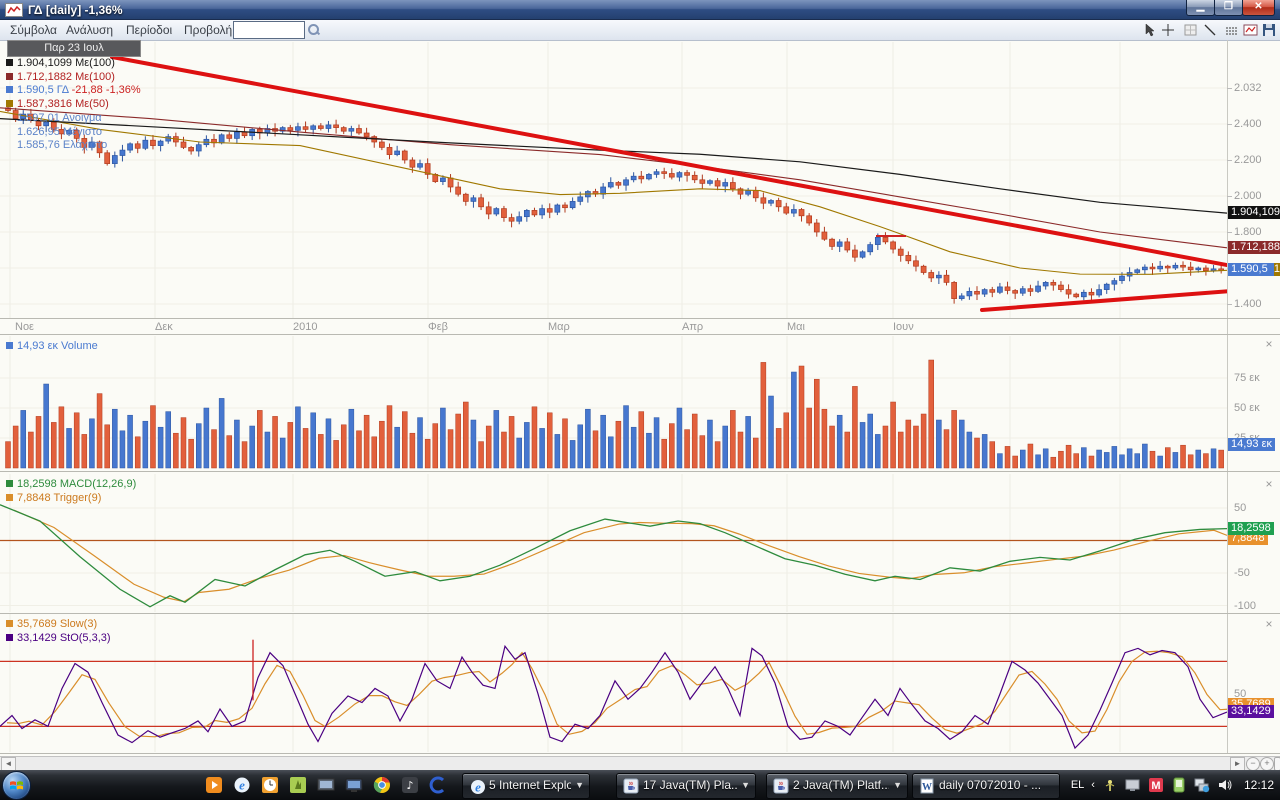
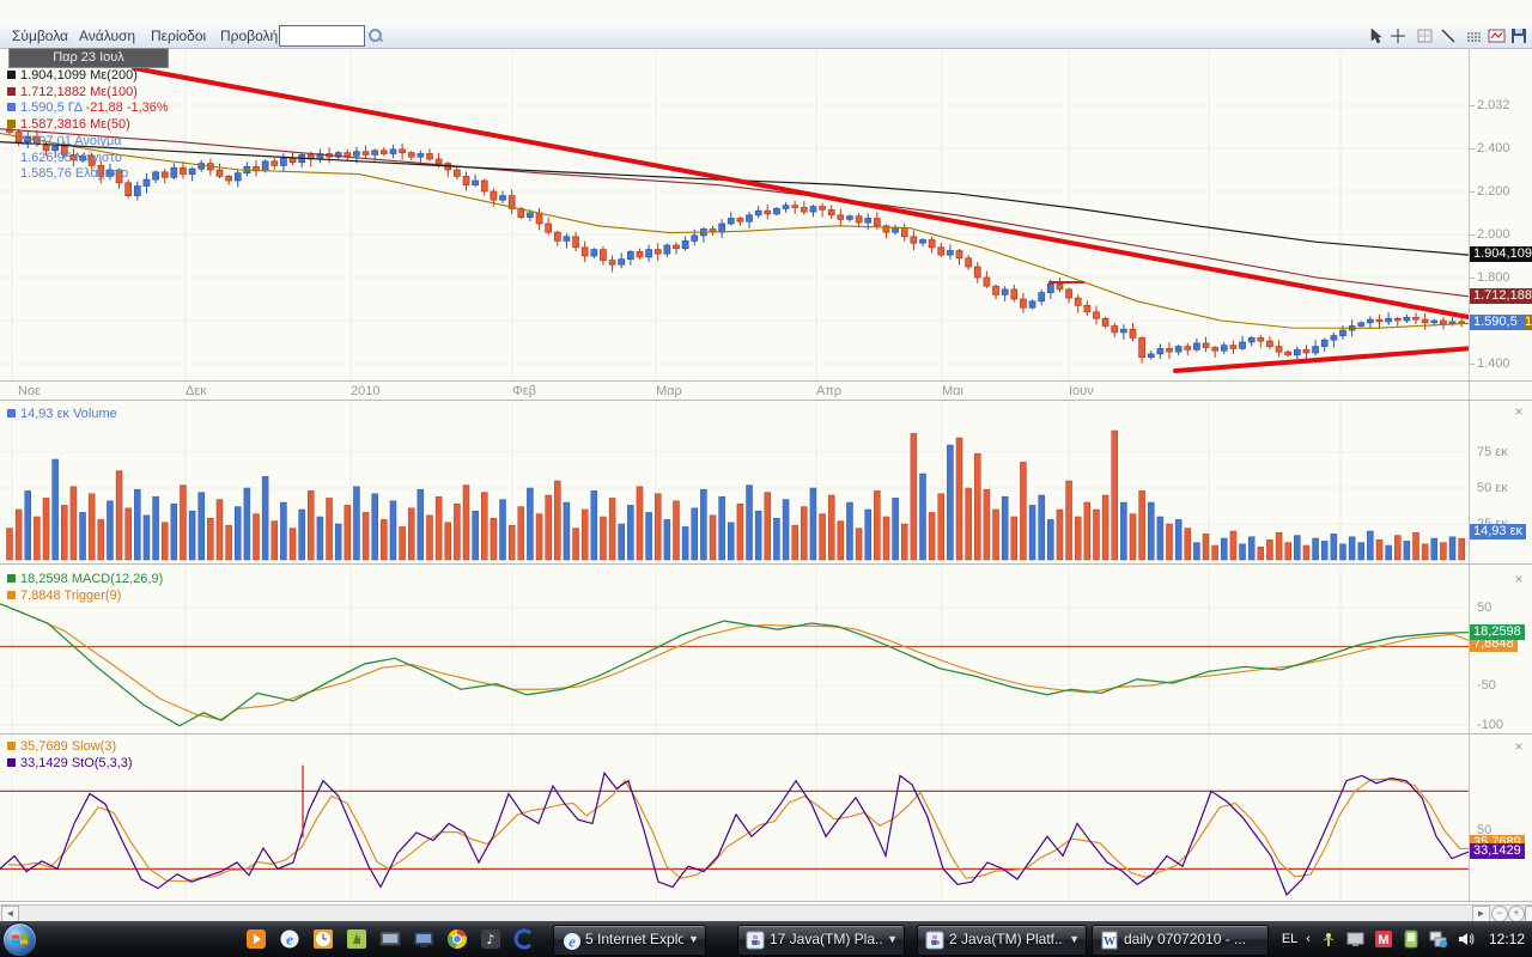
- ΓΔ [daily] -1,36%
- ▁
- ❐
- ✕
  Σύμβολα
  Ανάλυση
  Περίοδοι
  Προβολή
  Παρ 23 Ιουλ
- 1.904,1099 Με(100)
+ 1.904,1099 Με(200)
  1.712,1882 Με(100)
  1.590,5 ΓΔ -21,88 -1,36%
  1.587,3816 Με(50)
  1.597,01 Ανοιγμα
  1.626,95 Μέγιστο
  1.585,76 Ελάχιστο
  14,93 εκ Volume
  18,2598 MACD(12,26,9)
  7,8848 Trigger(9)
  35,7689 Slow(3)
  33,1429 StΟ(5,3,3)
  2.032
  2.400
  2.200
  2.000
  1.800
  1.400
  75 εκ
  50 εκ
  50
  -50
  -100
  50
  Νοε
  Δεκ
  2010
  Φεβ
  Μαρ
  Απρ
  Μαι
  Ιουν
  1.904,109
  1.712,188
  1.590,5
  14,93 εκ
  7,8848
  18,2598
  35,7689
  33,1429
  ×
  ×
  ×
  ◄
  ►
  −
  +
  EL
  ‹
  M
  12:12
  e
  ♪
  e
  5 Internet Explo
  ▼
  17 Java(TM) Pla..
  ▼
  2 Java(TM) Platf..
  ▼
  W
  daily 07072010 - ...
